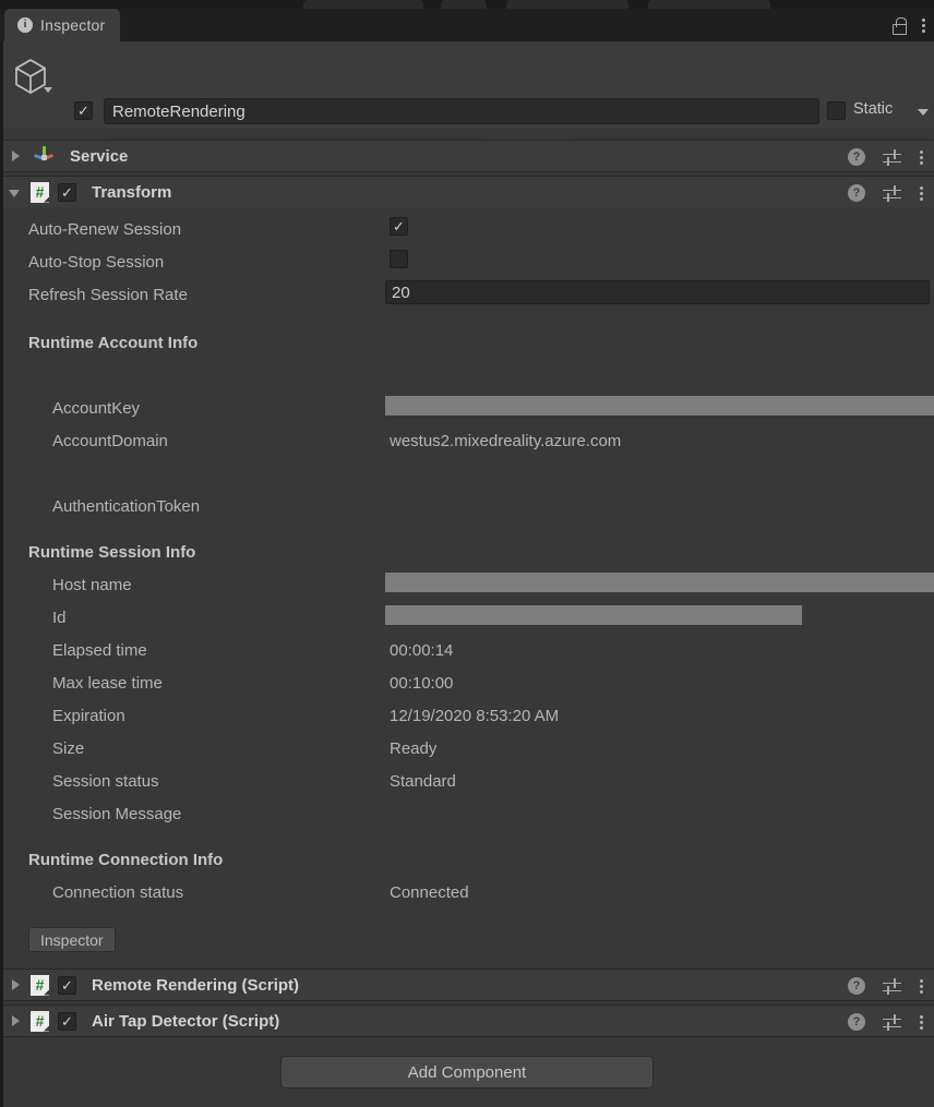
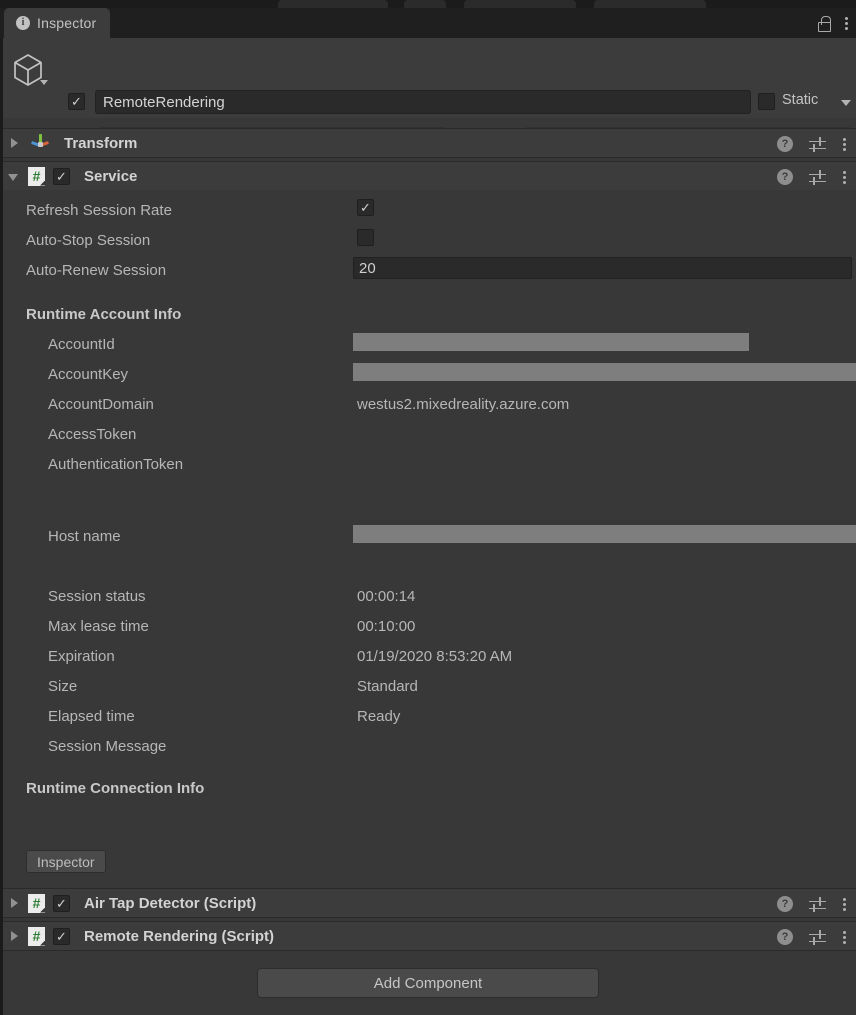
  i
  Inspector
  ✓
  RemoteRendering
  Static
- Service
+ Transform
  ?
  #
  ✓
- Transform
+ Service
  ?
- Auto-Renew Session
+ Refresh Session Rate
  ✓
  Auto-Stop Session
- Refresh Session Rate
+ Auto-Renew Session
  20
  Runtime Account Info
+ AccountId
  AccountKey
  AccountDomain
  westus2.mixedreality.azure.com
+ AccessToken
  AuthenticationToken
- Runtime Session Info
  Host name
- Id
- Elapsed time
+ Session status
  00:00:14
  Max lease time
  00:10:00
  Expiration
- 12/19/2020 8:53:20 AM
+ 01/19/2020 8:53:20 AM
  Size
- Ready
+ Standard
- Session status
+ Elapsed time
- Standard
+ Ready
  Session Message
  Runtime Connection Info
- Connection status
- Connected
  Inspector
  #
  ✓
- Remote Rendering (Script)
+ Air Tap Detector (Script)
  ?
  #
  ✓
- Air Tap Detector (Script)
+ Remote Rendering (Script)
  ?
  Add Component
